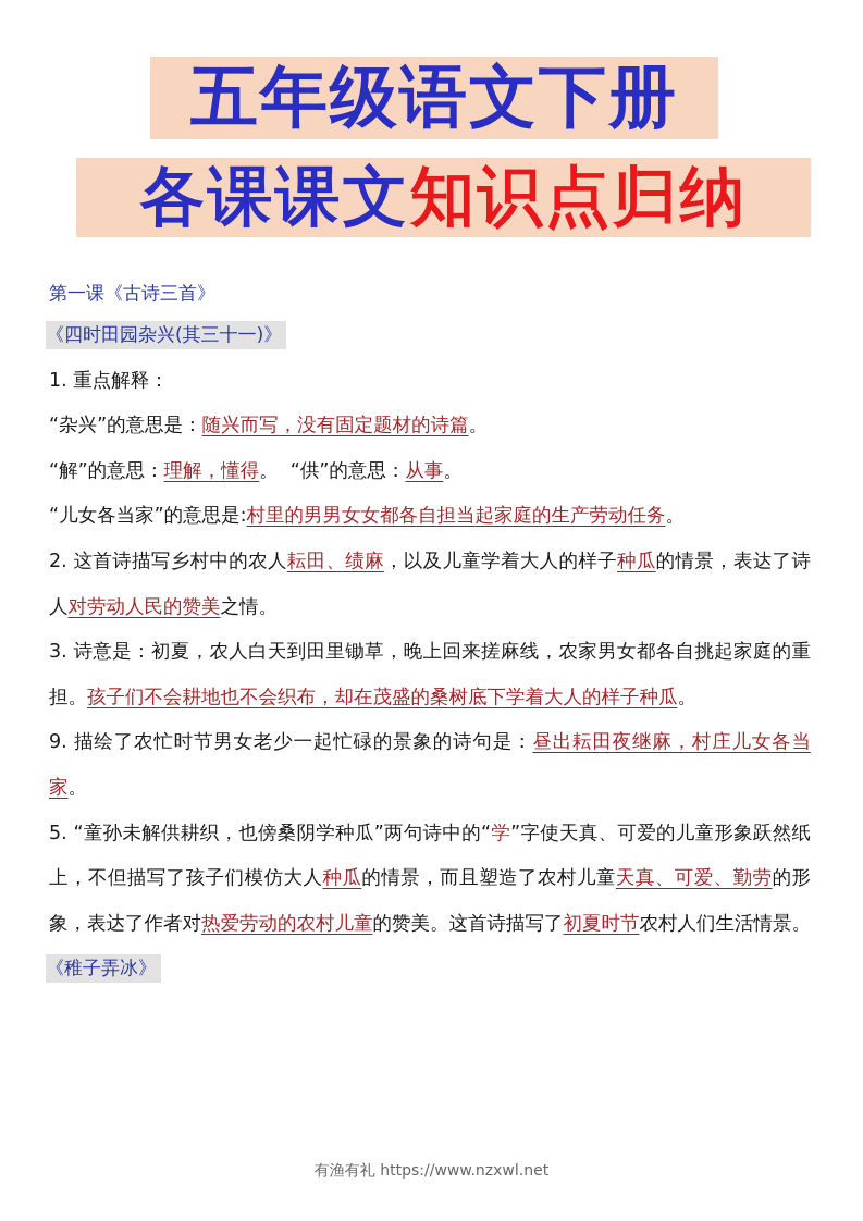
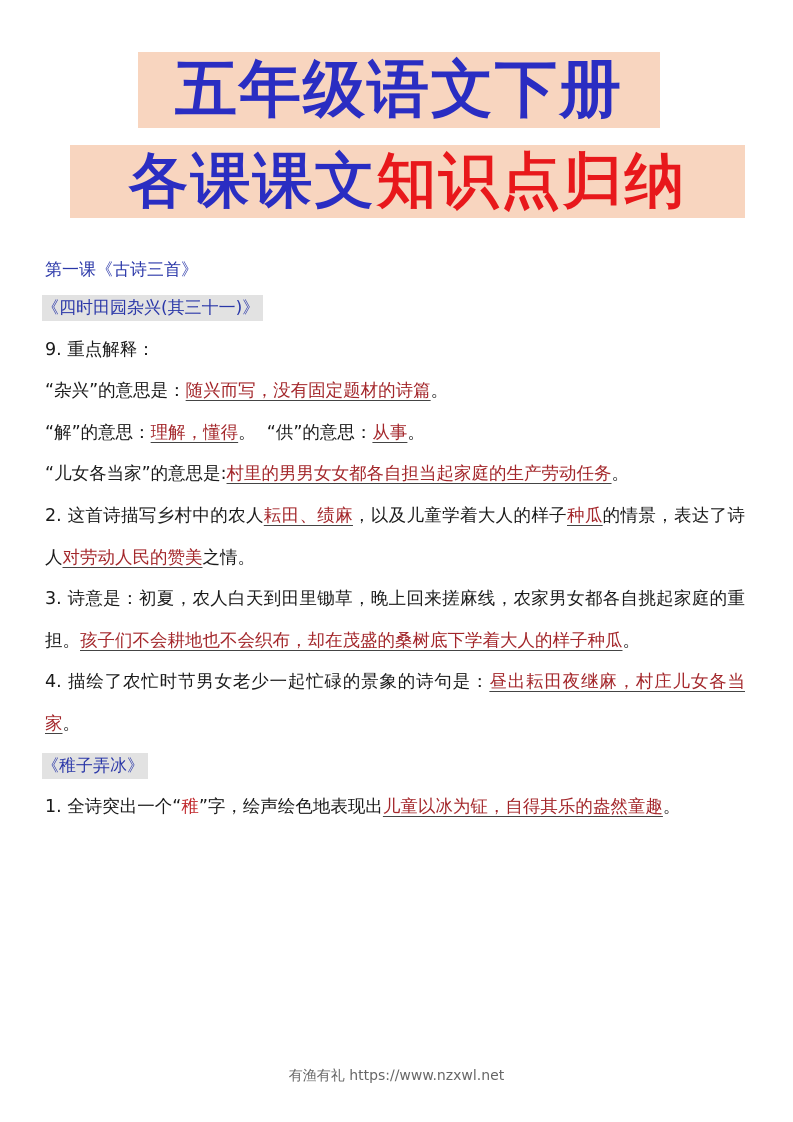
  五年级语文下册
  各课课文
  知识点归纳
  第一课《古诗三首》
  《四时田园杂兴(其三十一)》
- 1. 重点解释：
+ 9. 重点解释：
  “杂兴”的意思是：随兴而写，没有固定题材的诗篇。
  “解”的意思：理解，懂得。 “供”的意思：从事。
  “儿女各当家”的意思是:村里的男男女女都各自担当起家庭的生产劳动任务。
  2. 这首诗描写乡村中的农人耘田、绩麻，以及儿童学着大人的样子种瓜的情景，表达了诗人对劳动人民的赞美之情。
  3. 诗意是：初夏，农人白天到田里锄草，晚上回来搓麻线，农家男女都各自挑起家庭的重担。孩子们不会耕地也不会织布，却在茂盛的桑树底下学着大人的样子种瓜。
- 9. 描绘了农忙时节男女老少一起忙碌的景象的诗句是：昼出耘田夜继麻，村庄儿女各当家。
+ 4. 描绘了农忙时节男女老少一起忙碌的景象的诗句是：昼出耘田夜继麻，村庄儿女各当家。
- 5. “童孙未解供耕织，也傍桑阴学种瓜”两句诗中的“学”字使天真、可爱的儿童形象跃然纸上，不但描写了孩子们模仿大人种瓜的情景，而且塑造了农村儿童天真、可爱、勤劳的形象，表达了作者对热爱劳动的农村儿童的赞美。这首诗描写了初夏时节农村人们生活情景。
  《稚子弄冰》
+ 1. 全诗突出一个“稚”字，绘声绘色地表现出儿童以冰为钲，自得其乐的盎然童趣。
  有渔有礼 https://www.nzxwl.net
